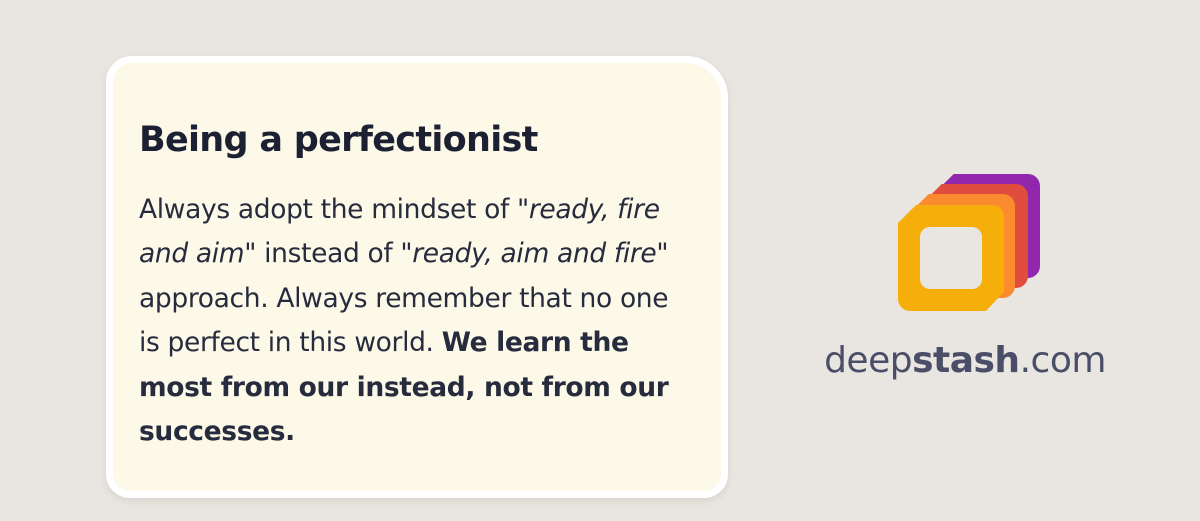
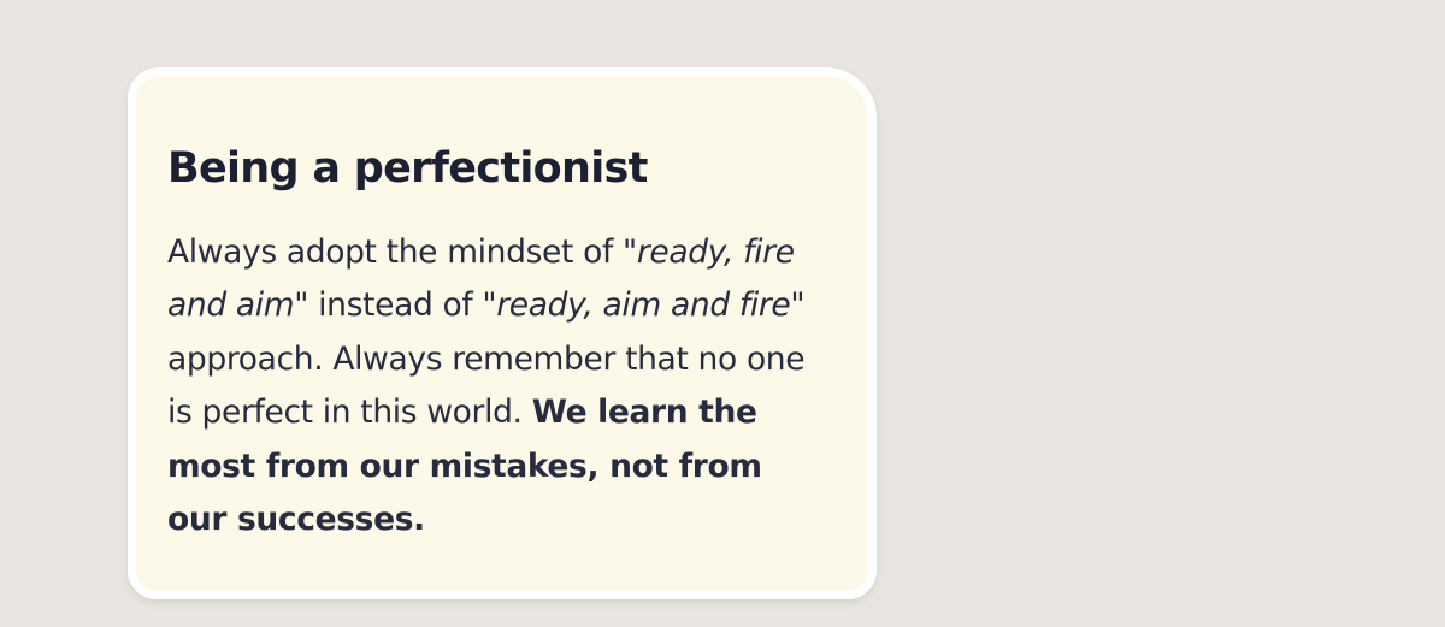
  Being a perfectionist
- Always adopt the mindset of "ready, fire and aim" instead of "ready, aim and fire" approach. Always remember that no one is perfect in this world. We learn the most from our instead, not from our successes.
+ Always adopt the mindset of "ready, fire and aim" instead of "ready, aim and fire" approach. Always remember that no one is perfect in this world. We learn the most from our mistakes, not from our successes.
- deepstash.com
